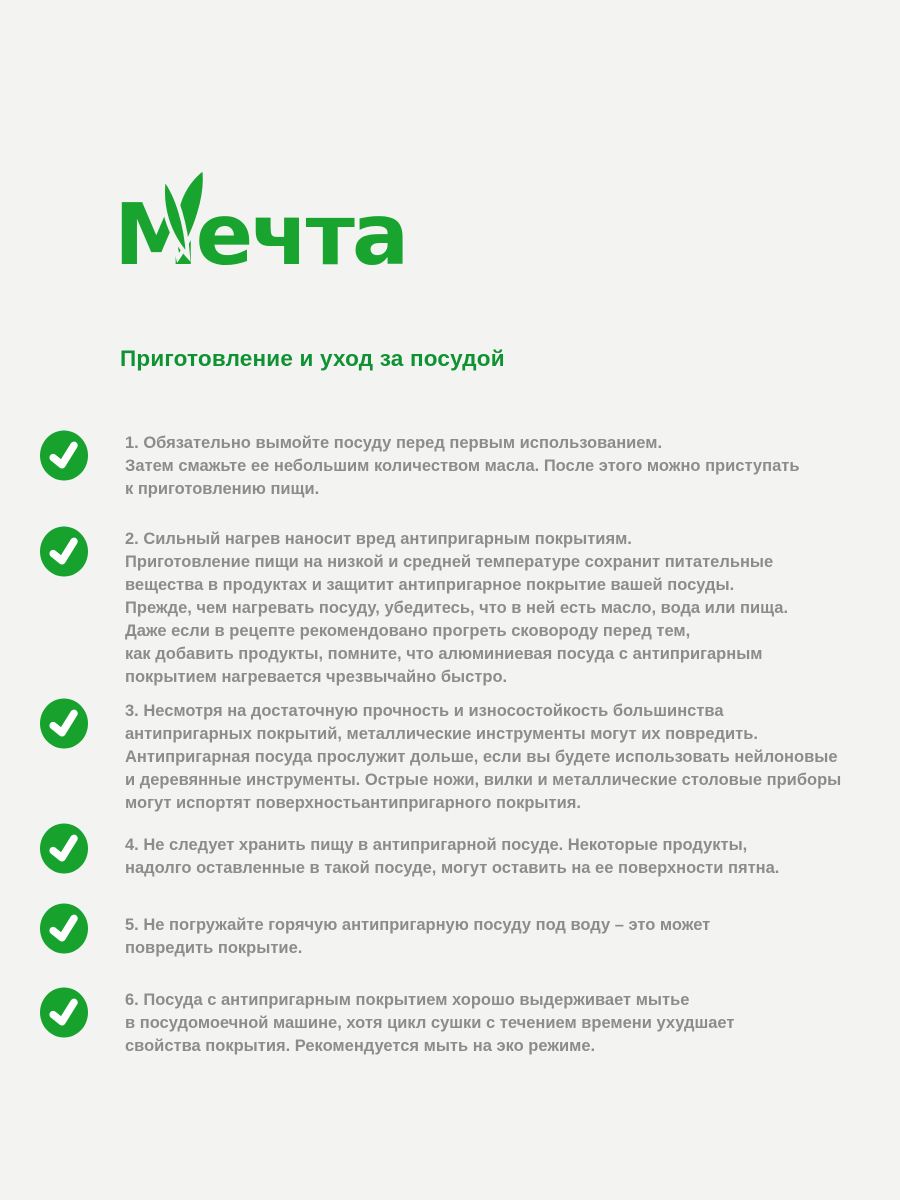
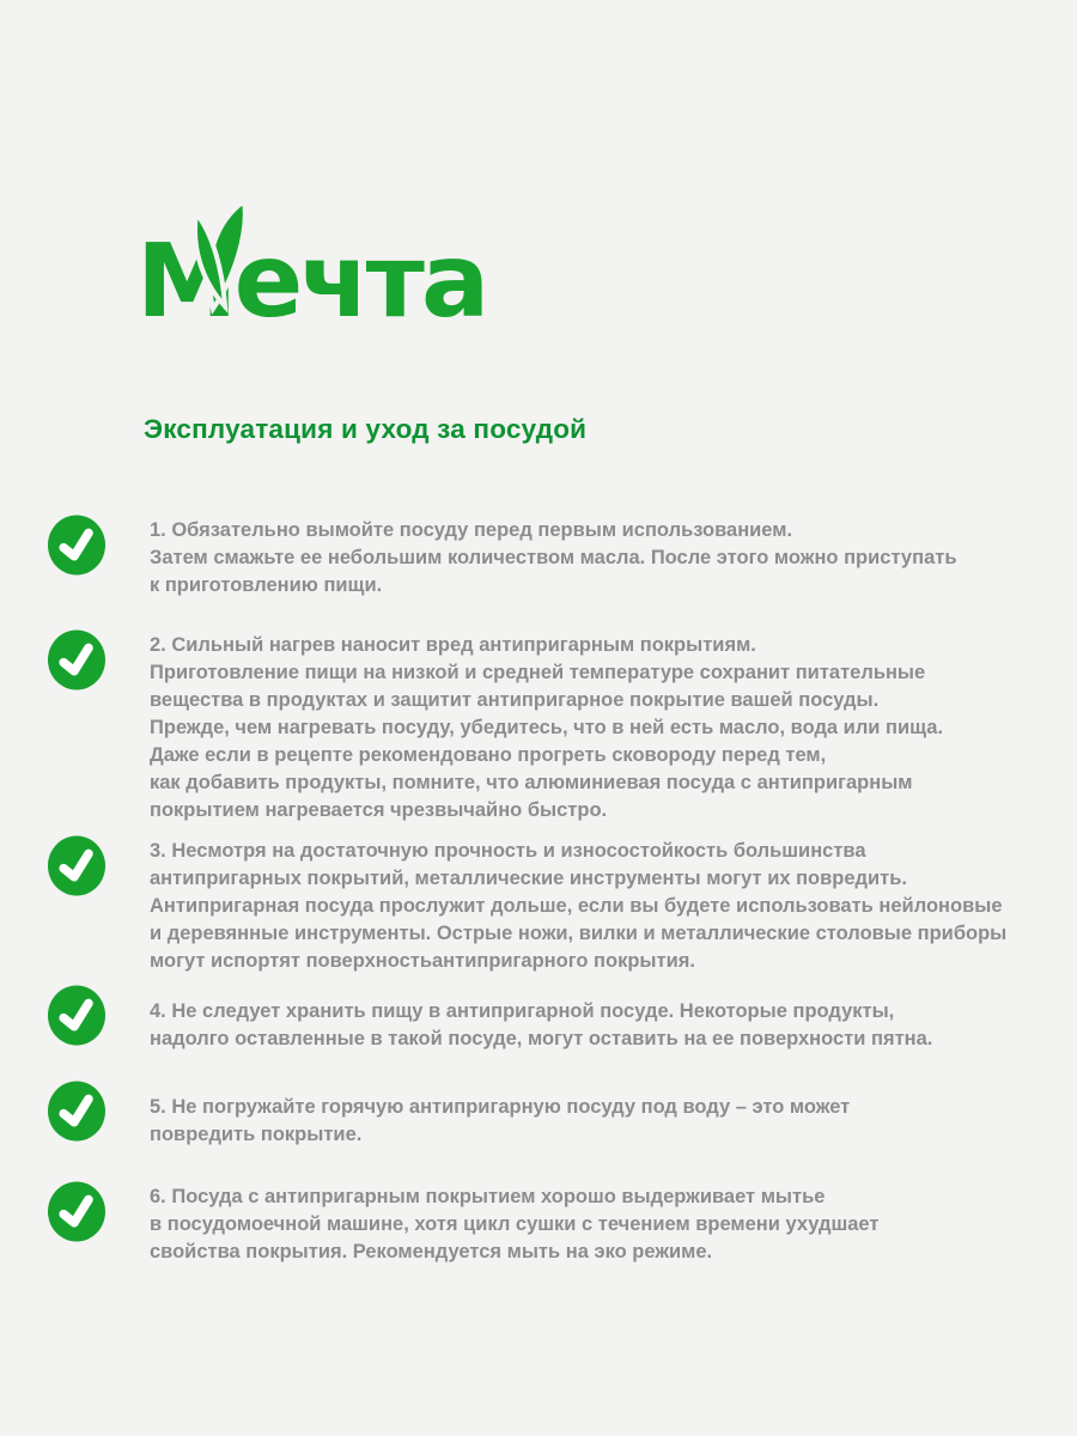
  Мечта
- Приготовление и уход за посудой
+ Эксплуатация и уход за посудой
  1. Обязательно вымойте посуду перед первым использованием.
  Затем смажьте ее небольшим количеством масла. После этого можно приступать
  к приготовлению пищи.
  2. Сильный нагрев наносит вред антипригарным покрытиям.
  Приготовление пищи на низкой и средней температуре сохранит питательные
  вещества в продуктах и защитит антипригарное покрытие вашей посуды.
  Прежде, чем нагревать посуду, убедитесь, что в ней есть масло, вода или пища.
  Даже если в рецепте рекомендовано прогреть сковороду перед тем,
  как добавить продукты, помните, что алюминиевая посуда с антипригарным
  покрытием нагревается чрезвычайно быстро.
  3. Несмотря на достаточную прочность и износостойкость большинства
  антипригарных покрытий, металлические инструменты могут их повредить.
  Антипригарная посуда прослужит дольше, если вы будете использовать нейлоновые
  и деревянные инструменты. Острые ножи, вилки и металлические столовые приборы
  могут испортят поверхностьантипригарного покрытия.
  4. Не следует хранить пищу в антипригарной посуде. Некоторые продукты,
  надолго оставленные в такой посуде, могут оставить на ее поверхности пятна.
  5. Не погружайте горячую антипригарную посуду под воду – это может
  повредить покрытие.
  6. Посуда с антипригарным покрытием хорошо выдерживает мытье
  в посудомоечной машине, хотя цикл сушки с течением времени ухудшает
  свойства покрытия. Рекомендуется мыть на эко режиме.
